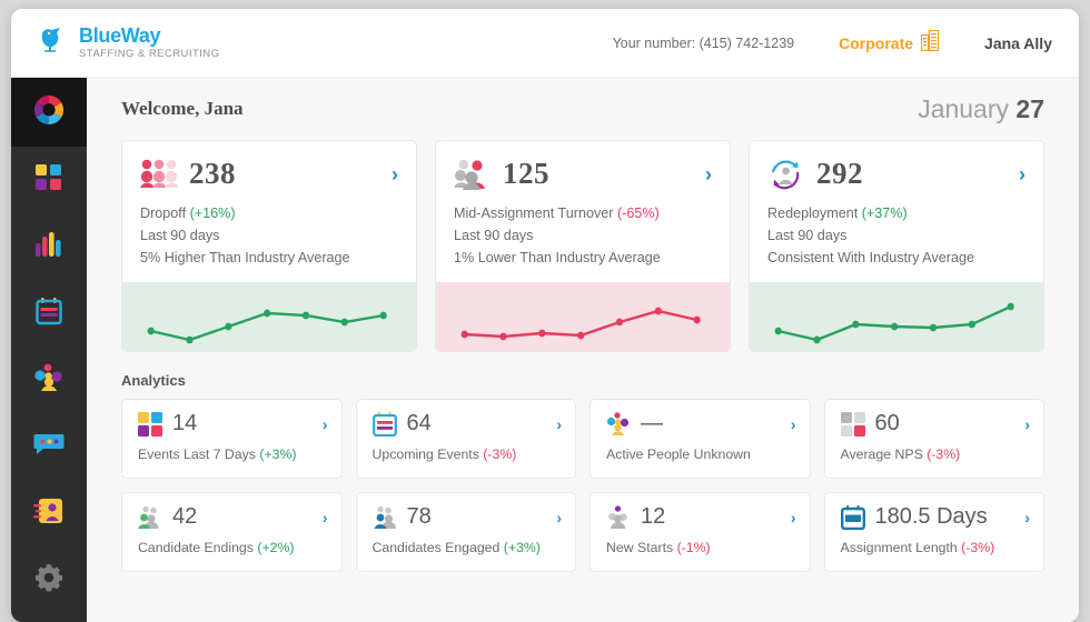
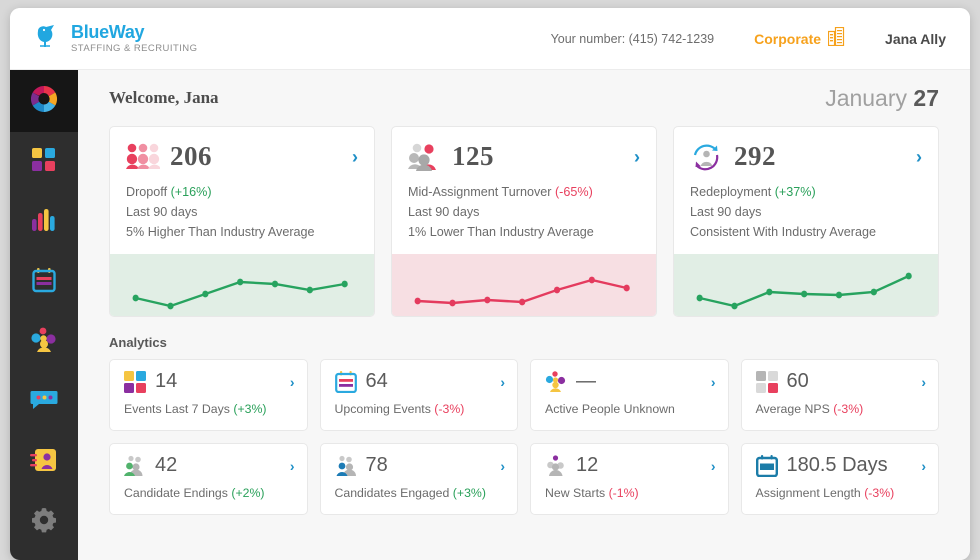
  BlueWay
  STAFFING & RECRUITING
  Your number: (415) 742-1239
  Corporate
  Jana Ally
  Welcome, Jana
  January 27
- 238
+ 206
  ›
  Dropoff (+16%)
  Last 90 days
  5% Higher Than Industry Average
  125
  ›
  Mid-Assignment Turnover (-65%)
  Last 90 days
  1% Lower Than Industry Average
  292
  ›
  Redeployment (+37%)
  Last 90 days
  Consistent With Industry Average
  Analytics
  14
  ›
  Events Last 7 Days (+3%)
  64
  ›
  Upcoming Events (-3%)
  —
  ›
  Active People Unknown
  60
  ›
  Average NPS (-3%)
  42
  ›
  Candidate Endings (+2%)
  78
  ›
  Candidates Engaged (+3%)
  12
  ›
  New Starts (-1%)
  180.5 Days
  ›
  Assignment Length (-3%)
